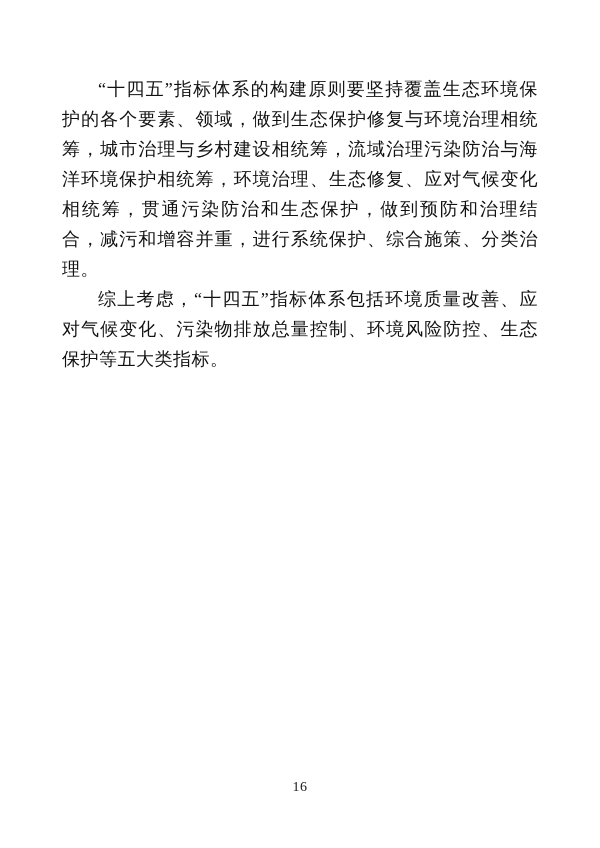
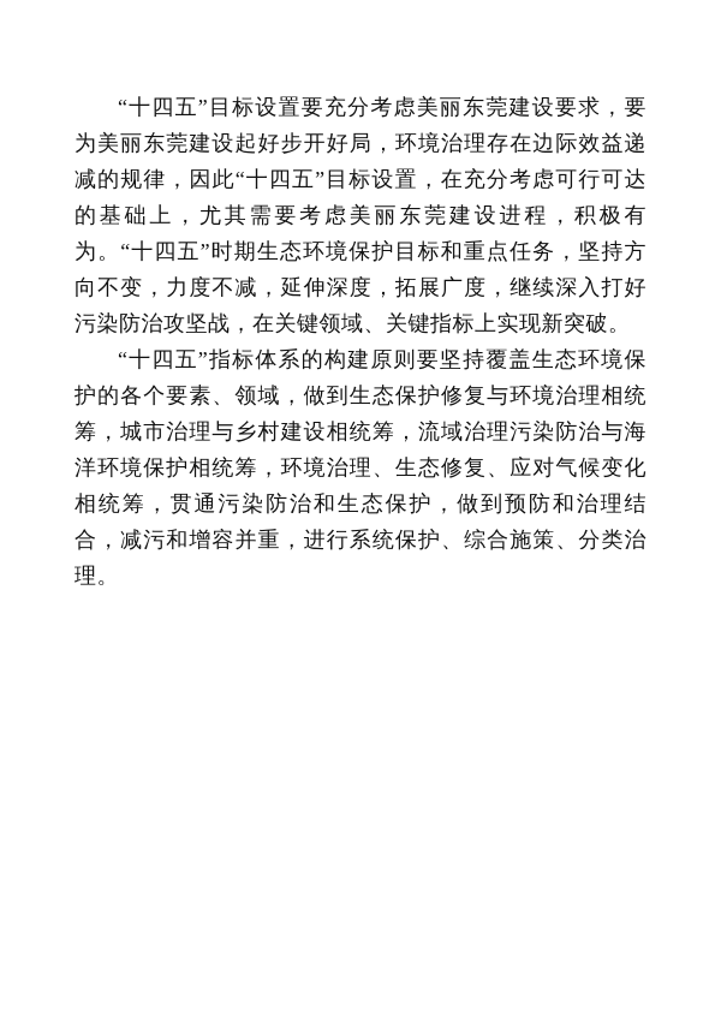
+ “十四五”目标设置要充分考虑美丽东莞建设要求，要为美丽东莞建设起好步开好局，环境治理存在边际效益递减的规律，因此“十四五”目标设置，在充分考虑可行可达的基础上，尤其需要考虑美丽东莞建设进程，积极有为。“十四五”时期生态环境保护目标和重点任务，坚持方向不变，力度不减，延伸深度，拓展广度，继续深入打好污染防治攻坚战，在关键领域、关键指标上实现新突破。
  “十四五”指标体系的构建原则要坚持覆盖生态环境保护的各个要素、领域，做到生态保护修复与环境治理相统筹，城市治理与乡村建设相统筹，流域治理污染防治与海洋环境保护相统筹，环境治理、生态修复、应对气候变化相统筹，贯通污染防治和生态保护，做到预防和治理结合，减污和增容并重，进行系统保护、综合施策、分类治理。
- 综上考虑，“十四五”指标体系包括环境质量改善、应对气候变化、污染物排放总量控制、环境风险防控、生态保护等五大类指标。
- 16
